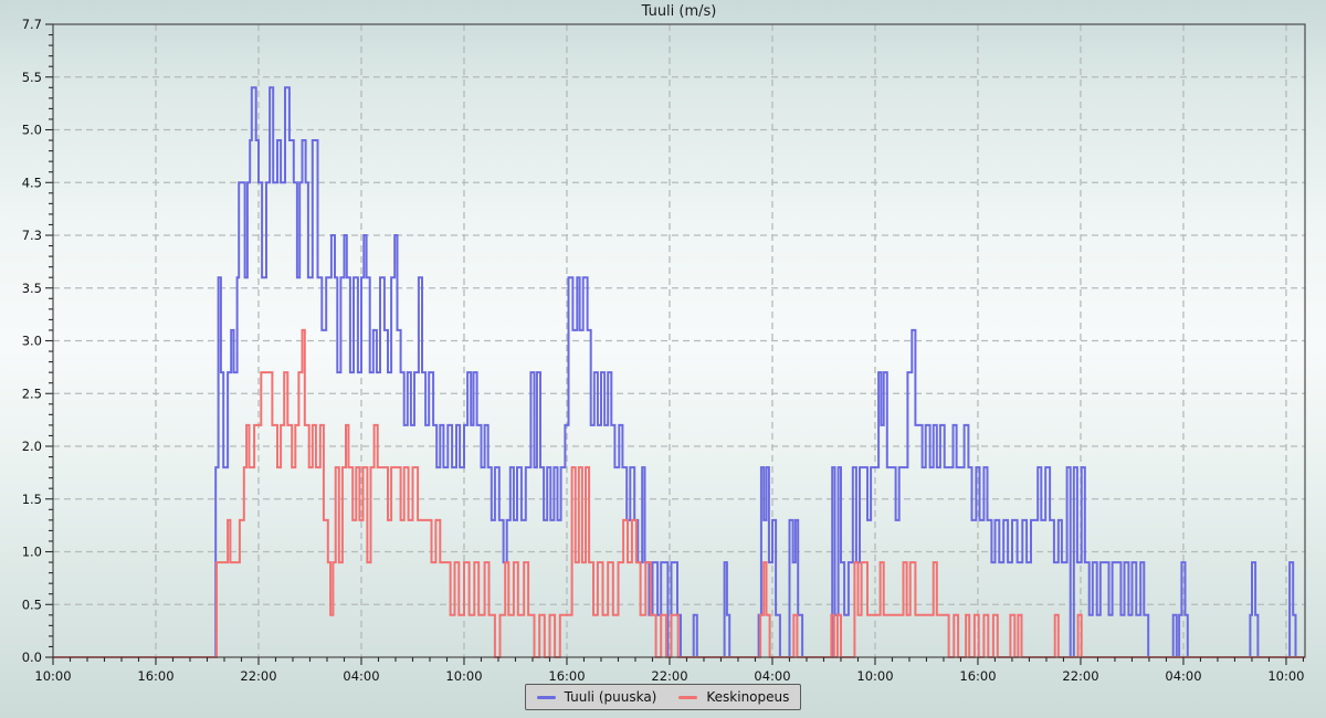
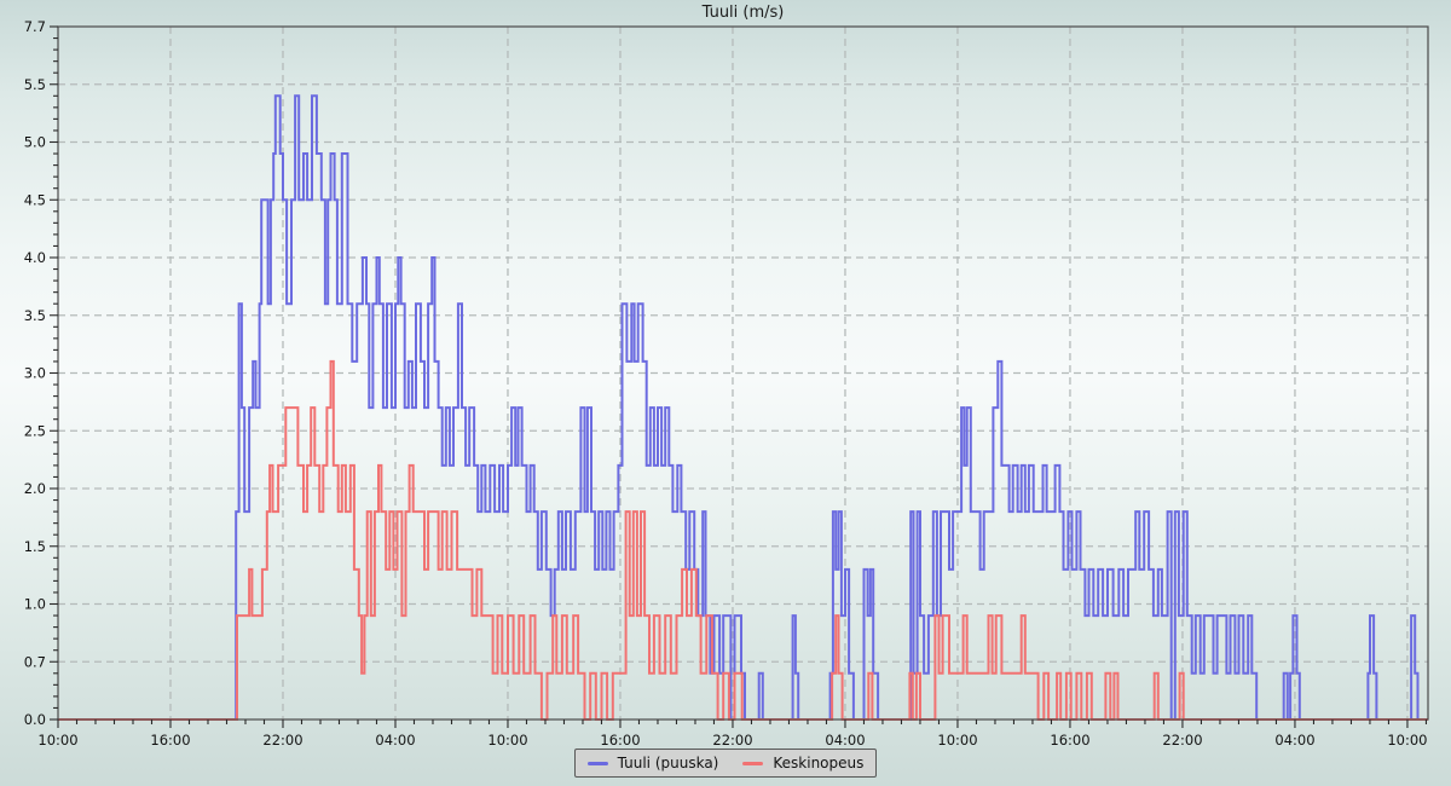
  Tuuli (m/s)
  0.0
- 0.5
+ 0.7
  1.0
  1.5
  2.0
  2.5
  3.0
  3.5
- 7.3
+ 4.0
  4.5
  5.0
  5.5
  7.7
  10:00
  16:00
  22:00
  04:00
  10:00
  16:00
  22:00
  04:00
  10:00
  16:00
  22:00
  04:00
  10:00
  Tuuli (puuska)
  Keskinopeus
